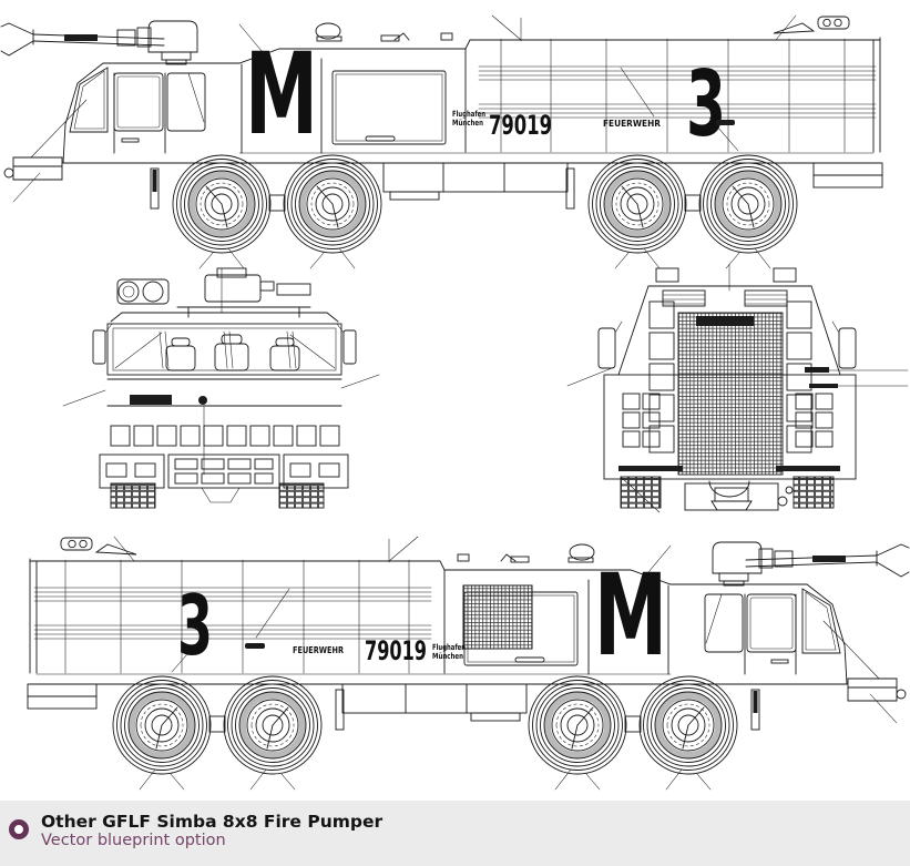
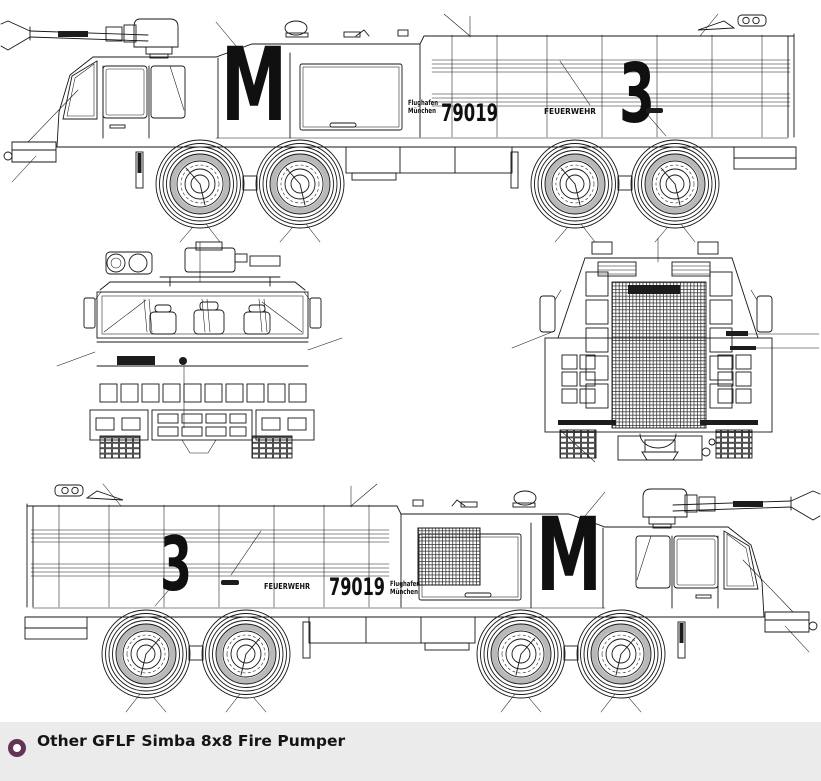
  M
  3
  Flughafen
  München
  79019
  FEUERWEHR
  3
  M
  FEUERWEHR
  79019
  Flughafen
  München
  Other GFLF Simba 8x8 Fire Pumper
- Vector blueprint option
